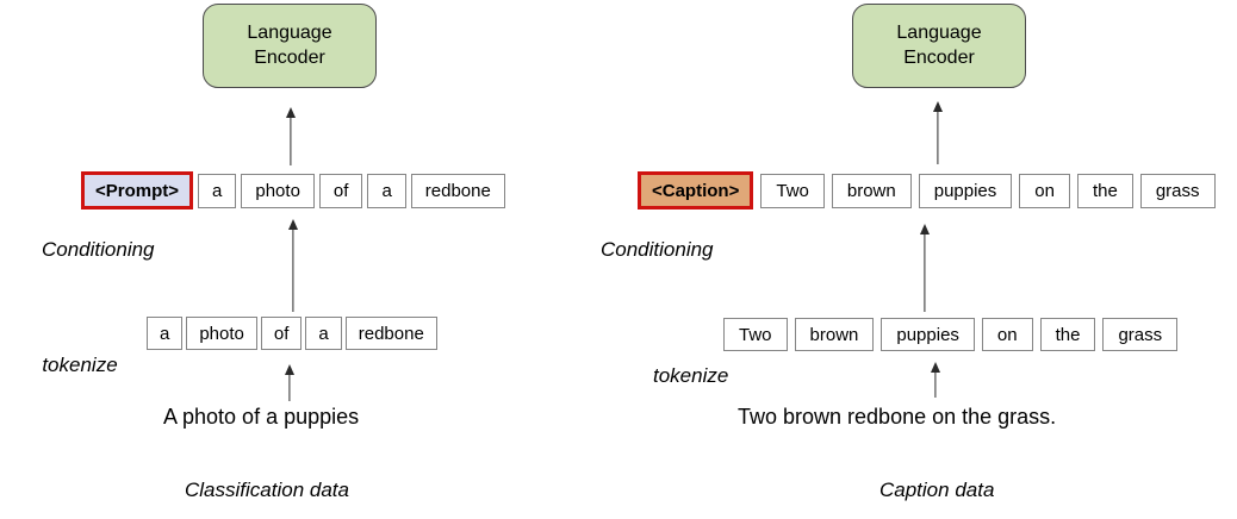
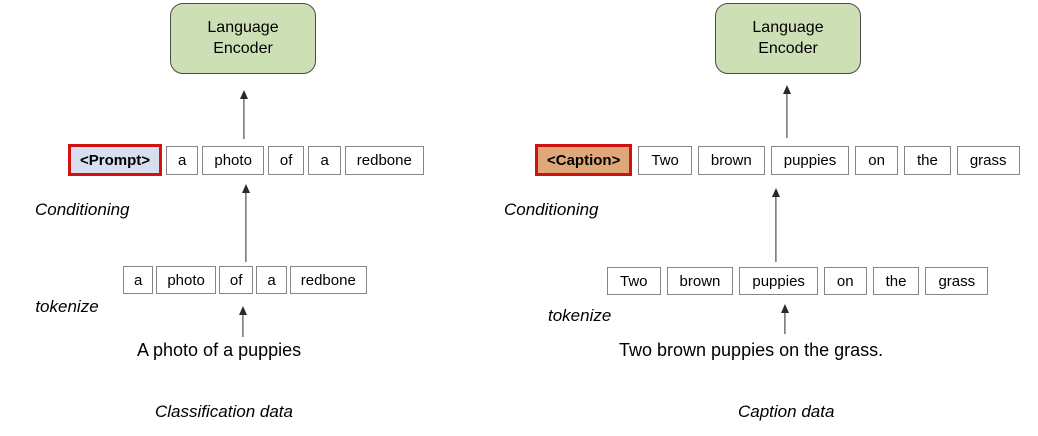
  Language Encoder
  <Prompt>
  a
  photo
  of
  a
  redbone
  Conditioning
  a
  photo
  of
  a
  redbone
  tokenize
  A photo of a puppies
  Classification data
  Language Encoder
  <Caption>
  Two
  brown
  puppies
  on
  the
  grass
  Conditioning
  Two
  brown
  puppies
  on
  the
  grass
  tokenize
- Two brown redbone on the grass.
+ Two brown puppies on the grass.
  Caption data
